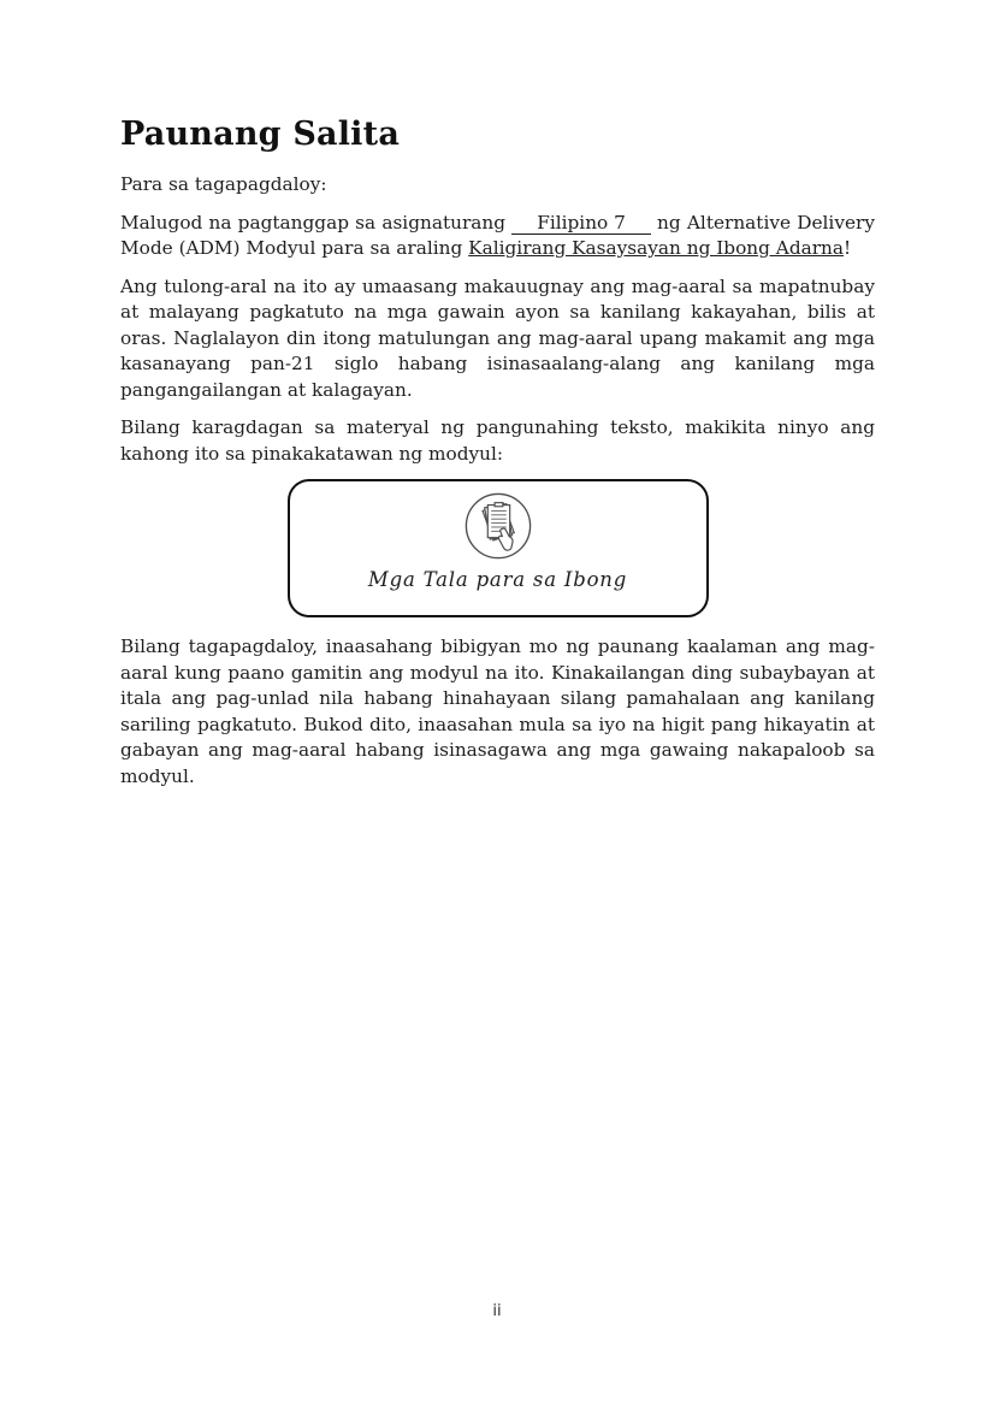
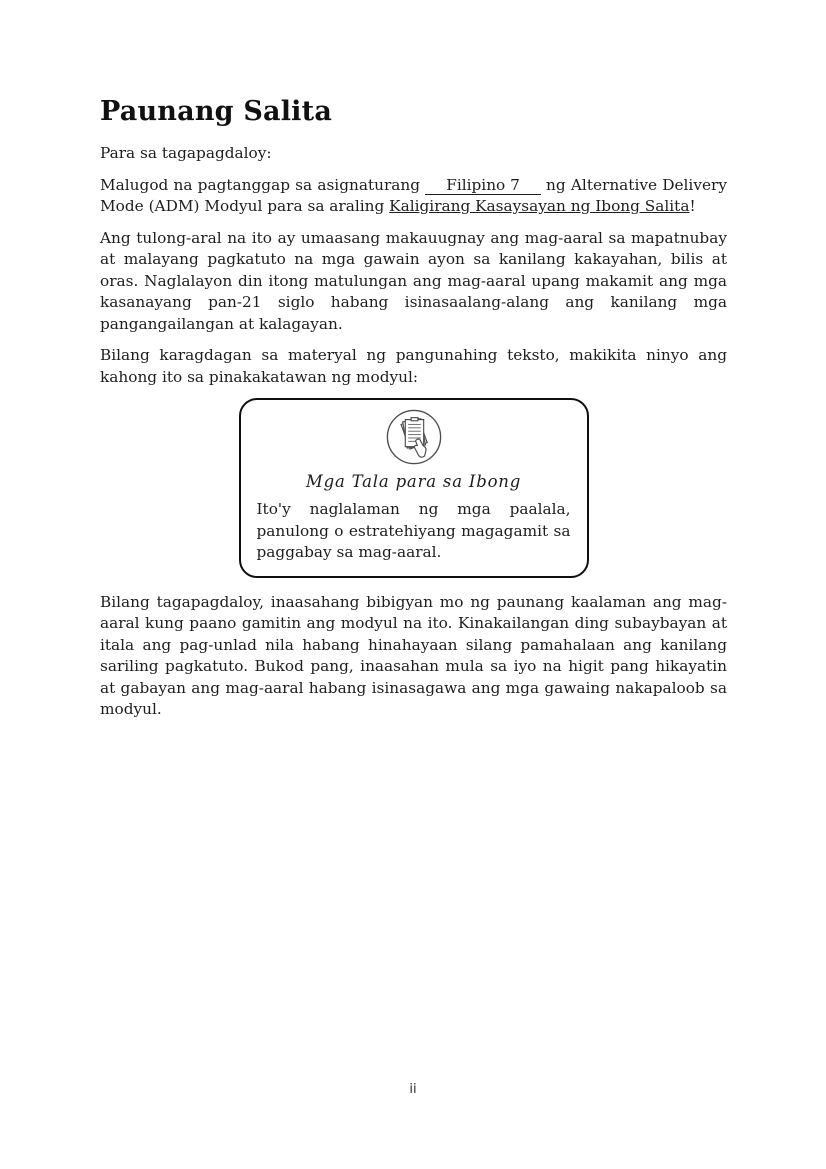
  Paunang Salita
  Para sa tagapagdaloy:
- Malugod na pagtanggap sa asignaturang Filipino 7 ng Alternative Delivery Mode (ADM) Modyul para sa araling Kaligirang Kasaysayan ng Ibong Adarna!
+ Malugod na pagtanggap sa asignaturang Filipino 7 ng Alternative Delivery Mode (ADM) Modyul para sa araling Kaligirang Kasaysayan ng Ibong Salita!
  Ang tulong-aral na ito ay umaasang makauugnay ang mag-aaral sa mapatnubay at malayang pagkatuto na mga gawain ayon sa kanilang kakayahan, bilis at oras. Naglalayon din itong matulungan ang mag-aaral upang makamit ang mga kasanayang pan-21 siglo habang isinasaalang-alang ang kanilang mga pangangailangan at kalagayan.
  Bilang karagdagan sa materyal ng pangunahing teksto, makikita ninyo ang kahong ito sa pinakakatawan ng modyul:
  Mga Tala para sa Ibong
+ Ito'y naglalaman ng mga paalala, panulong o estratehiyang magagamit sa paggabay sa mag-aaral.
- Bilang tagapagdaloy, inaasahang bibigyan mo ng paunang kaalaman ang mag-aaral kung paano gamitin ang modyul na ito. Kinakailangan ding subaybayan at itala ang pag-unlad nila habang hinahayaan silang pamahalaan ang kanilang sariling pagkatuto. Bukod dito, inaasahan mula sa iyo na higit pang hikayatin at gabayan ang mag-aaral habang isinasagawa ang mga gawaing nakapaloob sa modyul.
+ Bilang tagapagdaloy, inaasahang bibigyan mo ng paunang kaalaman ang mag-aaral kung paano gamitin ang modyul na ito. Kinakailangan ding subaybayan at itala ang pag-unlad nila habang hinahayaan silang pamahalaan ang kanilang sariling pagkatuto. Bukod pang, inaasahan mula sa iyo na higit pang hikayatin at gabayan ang mag-aaral habang isinasagawa ang mga gawaing nakapaloob sa modyul.
  ii
